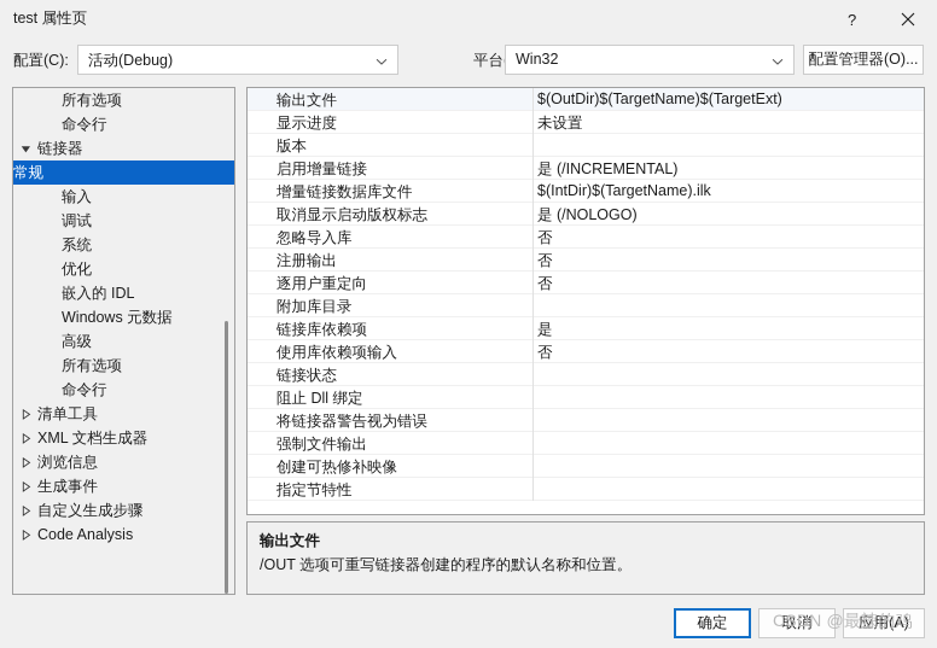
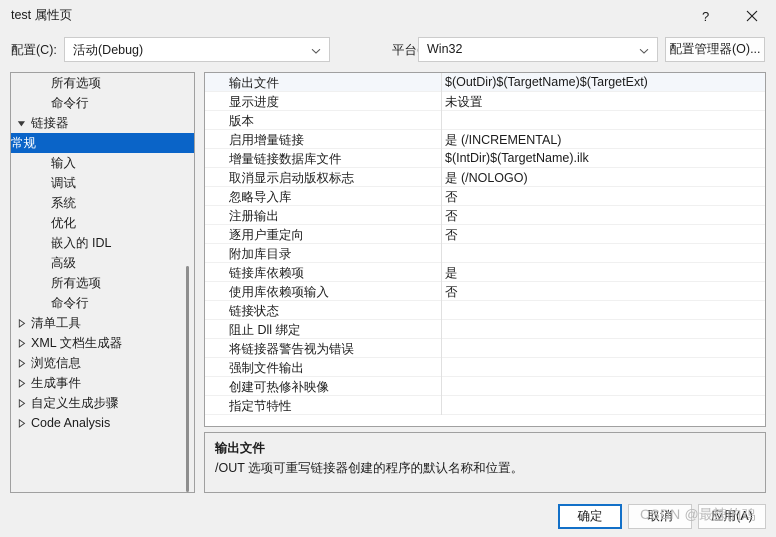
  test 属性页
  ?
  配置(C):
  活动(Debug)
  Win32
  配置管理器(O)...
  所有选项
  命令行
  链接器
  常规
  输入
  调试
  系统
  优化
  嵌入的 IDL
- Windows 元数据
  高级
  所有选项
  命令行
  清单工具
  XML 文档生成器
  浏览信息
  生成事件
  自定义生成步骤
  Code Analysis
  输出文件
  $(OutDir)$(TargetName)$(TargetExt)
  显示进度
  未设置
  版本
  启用增量链接
  是 (/INCREMENTAL)
  增量链接数据库文件
  $(IntDir)$(TargetName).ilk
  取消显示启动版权标志
  是 (/NOLOGO)
  忽略导入库
  否
  注册输出
  否
  逐用户重定向
  否
  附加库目录
  链接库依赖项
  是
  使用库依赖项输入
  否
  链接状态
  阻止 Dll 绑定
  将链接器警告视为错误
  强制文件输出
  创建可热修补映像
  指定节特性
  输出文件
  /OUT 选项可重写链接器创建的程序的默认名称和位置。
  确定
  取消
  应用(A)
  CSDN @最辣的鸡
